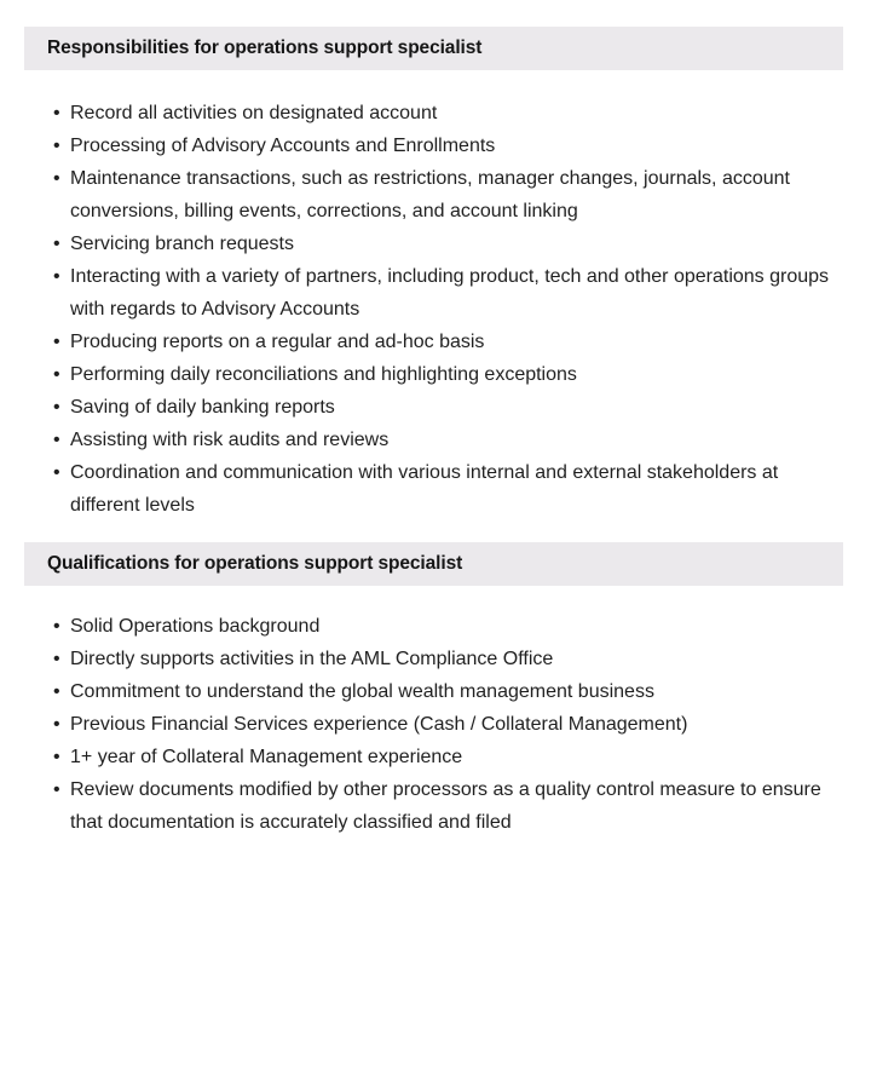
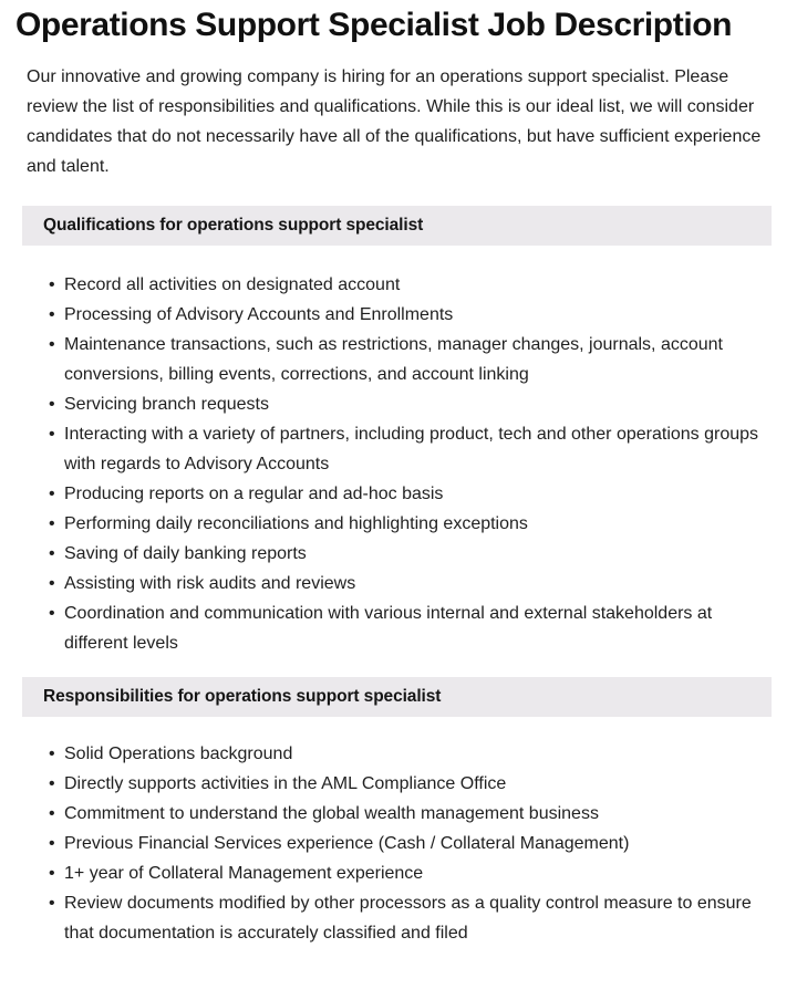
+ Operations Support Specialist Job Description
+ Our innovative and growing company is hiring for an operations support specialist. Please review the list of responsibilities and qualifications. While this is our ideal list, we will consider candidates that do not necessarily have all of the qualifications, but have sufficient experience and talent.
- Responsibilities for operations support specialist
+ Qualifications for operations support specialist
  •
  Record all activities on designated account
  •
  Processing of Advisory Accounts and Enrollments
  •
  Maintenance transactions, such as restrictions, manager changes, journals, account conversions, billing events, corrections, and account linking
  •
  Servicing branch requests
  •
  Interacting with a variety of partners, including product, tech and other operations groups with regards to Advisory Accounts
  •
  Producing reports on a regular and ad-hoc basis
  •
  Performing daily reconciliations and highlighting exceptions
  •
  Saving of daily banking reports
  •
  Assisting with risk audits and reviews
  •
  Coordination and communication with various internal and external stakeholders at different levels
- Qualifications for operations support specialist
+ Responsibilities for operations support specialist
  •
  Solid Operations background
  •
  Directly supports activities in the AML Compliance Office
  •
  Commitment to understand the global wealth management business
  •
  Previous Financial Services experience (Cash / Collateral Management)
  •
  1+ year of Collateral Management experience
  •
  Review documents modified by other processors as a quality control measure to ensure that documentation is accurately classified and filed
